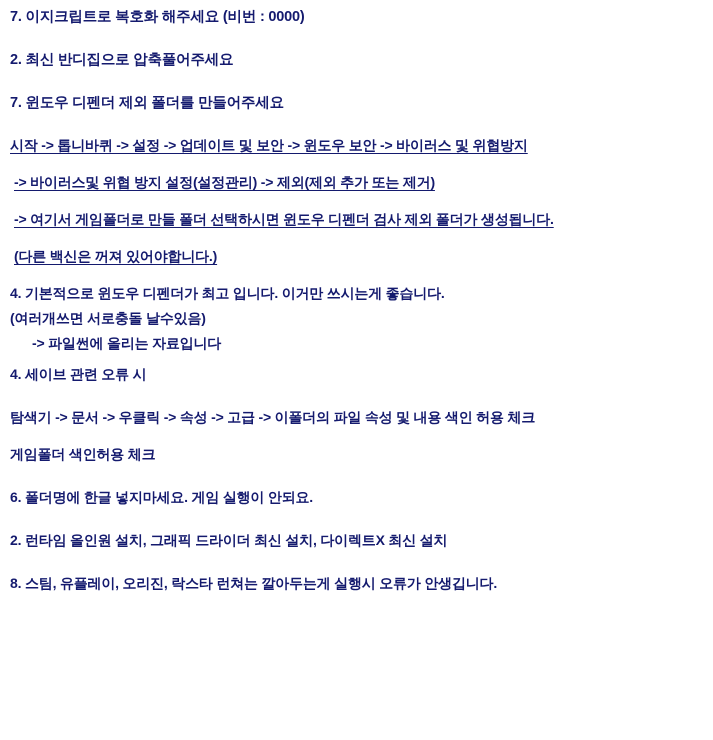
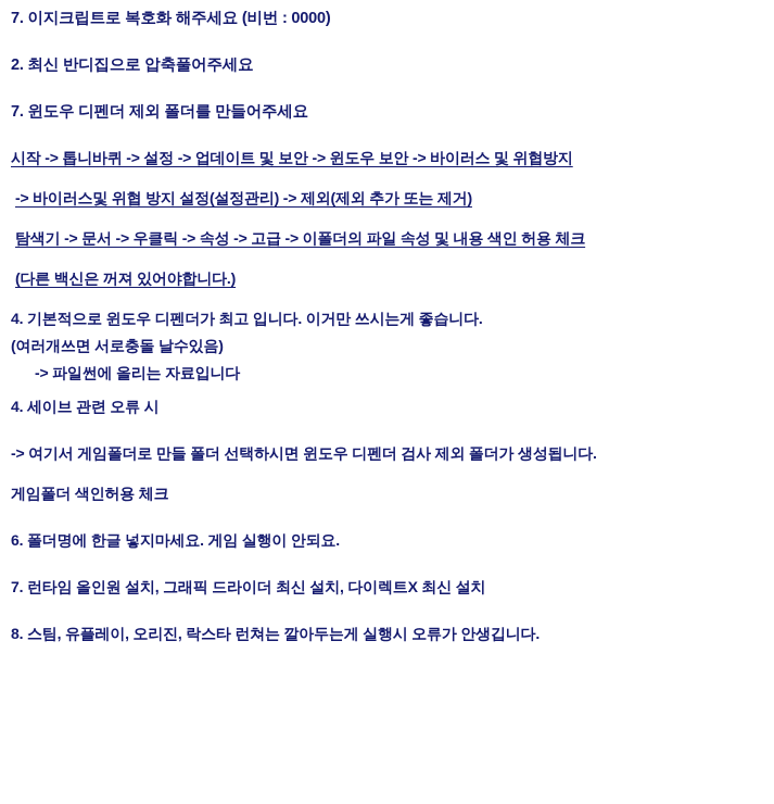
  7. 이지크립트로 복호화 해주세요 (비번 : 0000)
  2. 최신 반디집으로 압축풀어주세요
  7. 윈도우 디펜더 제외 폴더를 만들어주세요
  시작 -> 톱니바퀴 -> 설정 -> 업데이트 및 보안 -> 윈도우 보안 -> 바이러스 및 위협방지
  -> 바이러스및 위협 방지 설정(설정관리) -> 제외(제외 추가 또는 제거)
- -> 여기서 게임폴더로 만들 폴더 선택하시면 윈도우 디펜더 검사 제외 폴더가 생성됩니다.
+ 탐색기 -> 문서 -> 우클릭 -> 속성 -> 고급 -> 이폴더의 파일 속성 및 내용 색인 허용 체크
  (다른 백신은 꺼져 있어야합니다.)
  4. 기본적으로 윈도우 디펜더가 최고 입니다. 이거만 쓰시는게 좋습니다.
  (여러개쓰면 서로충돌 날수있음)
  -> 파일썬에 올리는 자료입니다
  4. 세이브 관련 오류 시
- 탐색기 -> 문서 -> 우클릭 -> 속성 -> 고급 -> 이폴더의 파일 속성 및 내용 색인 허용 체크
+ -> 여기서 게임폴더로 만들 폴더 선택하시면 윈도우 디펜더 검사 제외 폴더가 생성됩니다.
  게임폴더 색인허용 체크
  6. 폴더명에 한글 넣지마세요. 게임 실행이 안되요.
- 2. 런타임 올인원 설치, 그래픽 드라이더 최신 설치, 다이렉트X 최신 설치
+ 7. 런타임 올인원 설치, 그래픽 드라이더 최신 설치, 다이렉트X 최신 설치
  8. 스팀, 유플레이, 오리진, 락스타 런쳐는 깔아두는게 실행시 오류가 안생깁니다.
